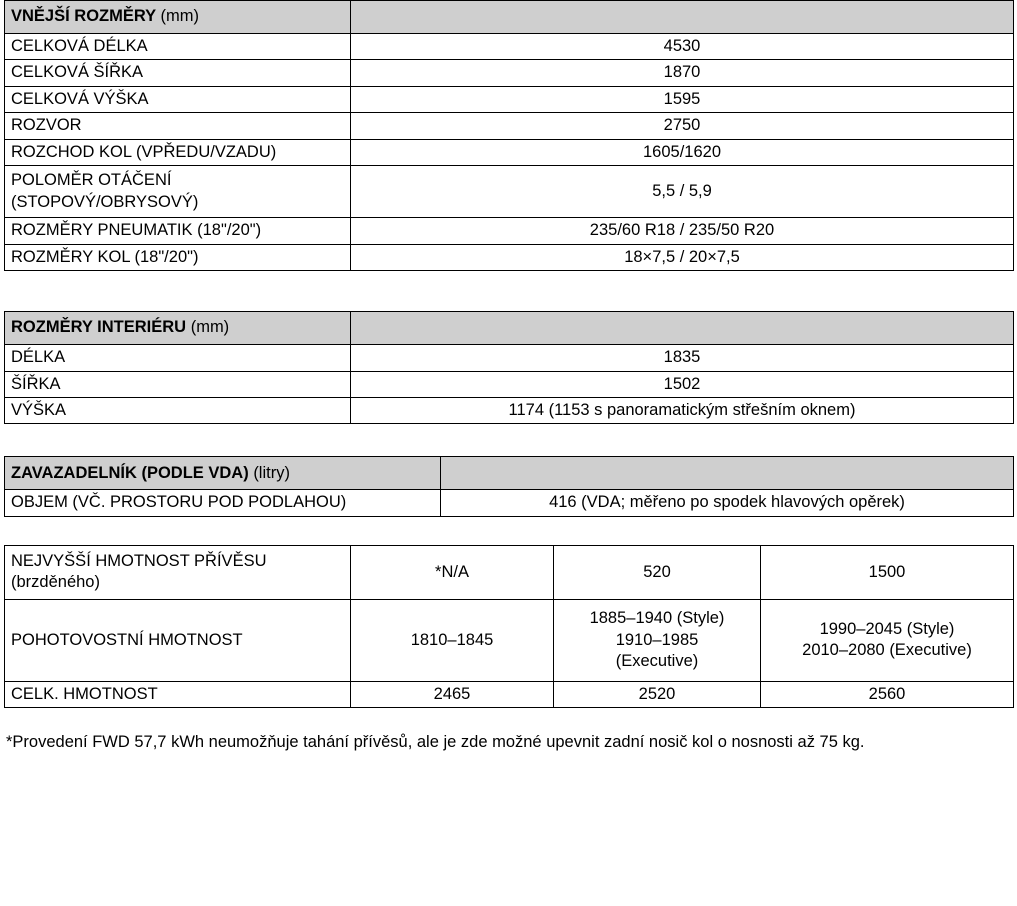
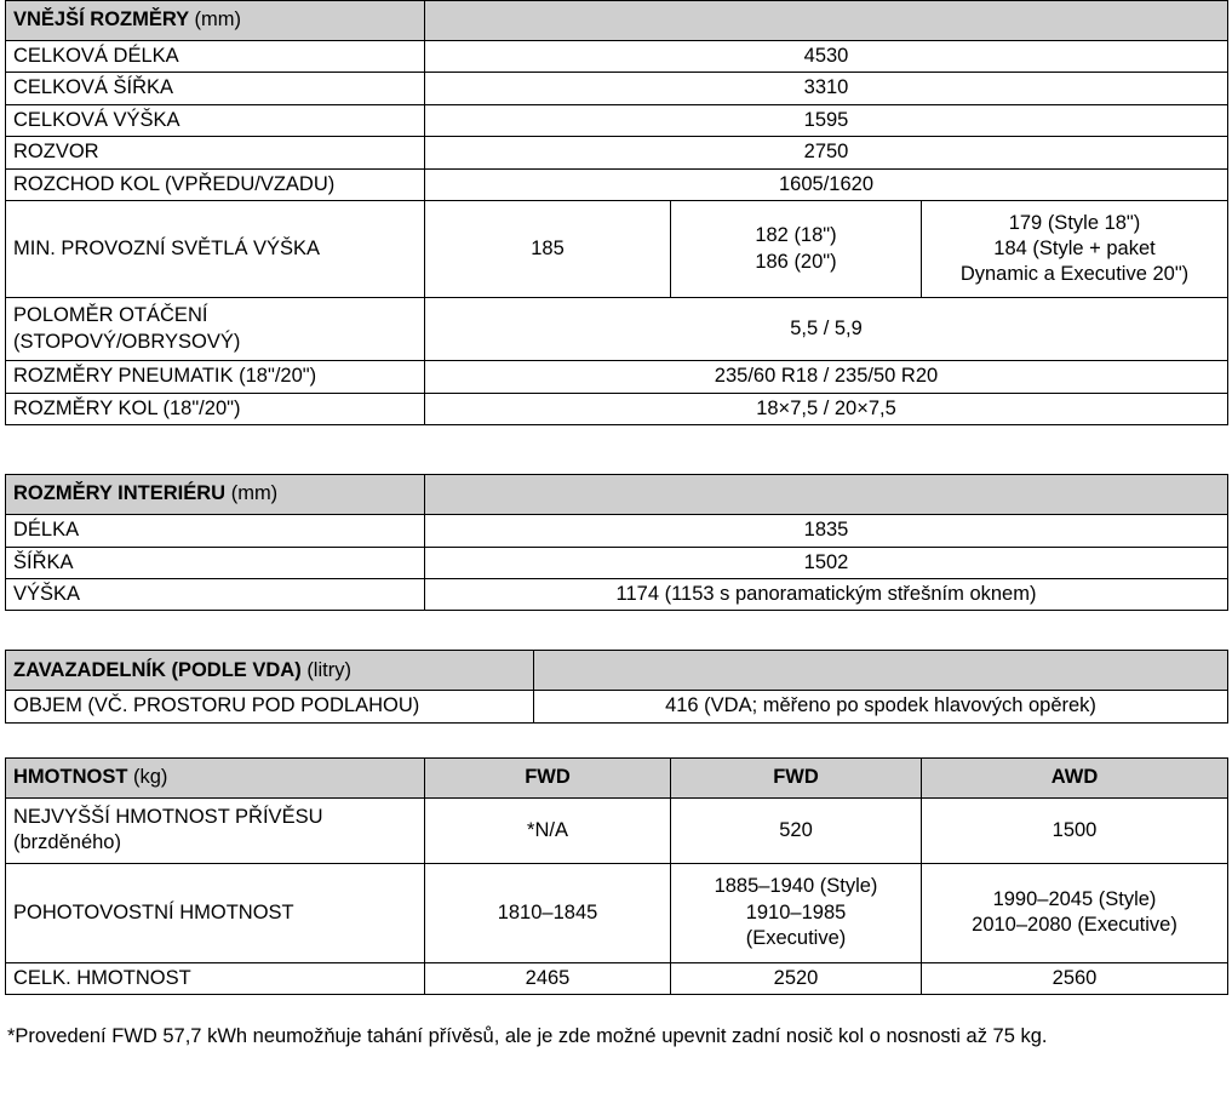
  VNĚJŠÍ ROZMĚRY (mm)
  CELKOVÁ DÉLKA	4530
- CELKOVÁ ŠÍŘKA	1870
+ CELKOVÁ ŠÍŘKA	3310
  CELKOVÁ VÝŠKA	1595
  ROZVOR	2750
  ROZCHOD KOL (VPŘEDU/VZADU)	1605/1620
+ MIN. PROVOZNÍ SVĚTLÁ VÝŠKA	185	182 (18")186 (20")	179 (Style 18")184 (Style + paketDynamic a Executive 20")
  POLOMĚR OTÁČENÍ(STOPOVÝ/OBRYSOVÝ)	5,5 / 5,9
  ROZMĚRY PNEUMATIK (18"/20")	235/60 R18 / 235/50 R20
  ROZMĚRY KOL (18"/20")	18×7,5 / 20×7,5
  ROZMĚRY INTERIÉRU (mm)
  DÉLKA	1835
  ŠÍŘKA	1502
  VÝŠKA	1174 (1153 s panoramatickým střešním oknem)
  ZAVAZADELNÍK (PODLE VDA) (litry)
  OBJEM (VČ. PROSTORU POD PODLAHOU)	416 (VDA; měřeno po spodek hlavových opěrek)
+ HMOTNOST (kg)	FWD	FWD	AWD
  NEJVYŠŠÍ HMOTNOST PŘÍVĚSU(brzděného)	*N/A	520	1500
  POHOTOVOSTNÍ HMOTNOST	1810–1845	1885–1940 (Style)1910–1985(Executive)	1990–2045 (Style)2010–2080 (Executive)
  CELK. HMOTNOST	2465	2520	2560
  *Provedení FWD 57,7 kWh neumožňuje tahání přívěsů, ale je zde možné upevnit zadní nosič kol o nosnosti až 75 kg.
